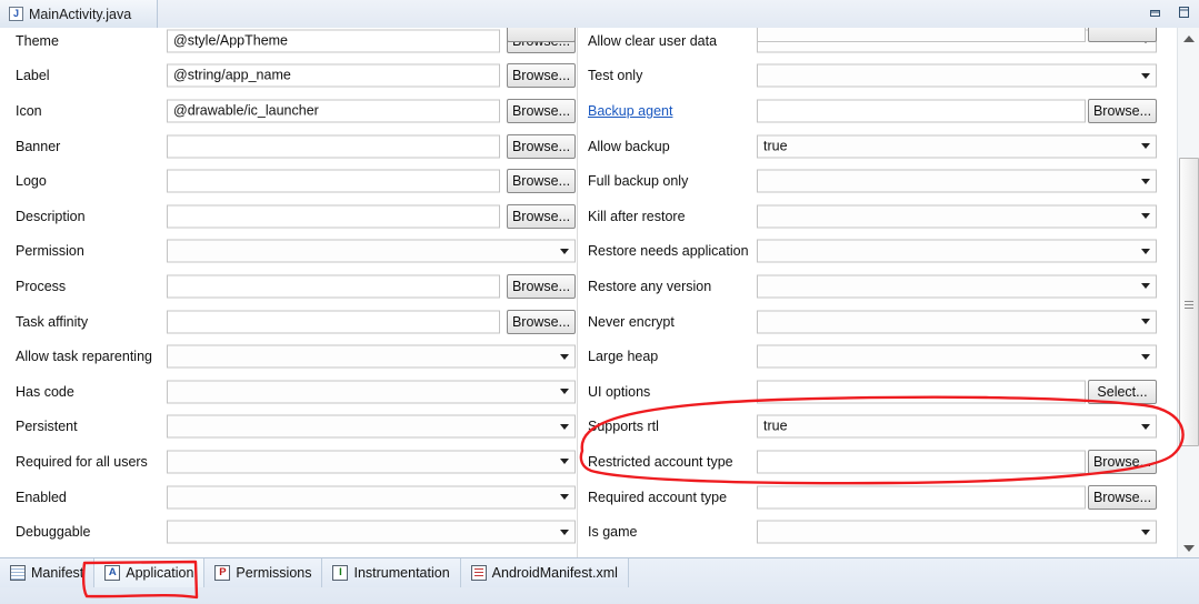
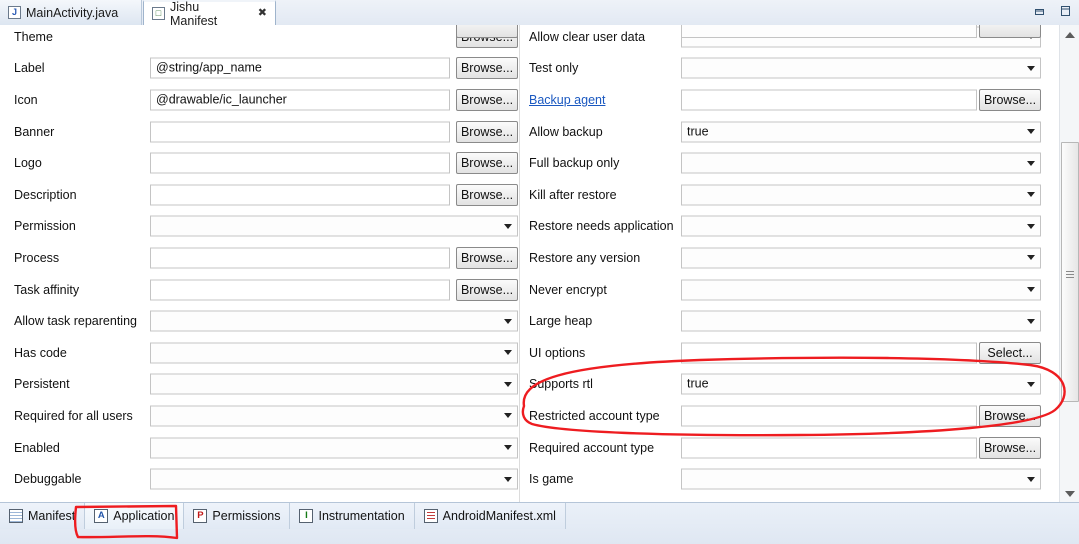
  J
  MainActivity.java
+ □
+ Jishu Manifest
+ ✖
  Theme
- @style/AppTheme
  Label
  @string/app_name
  Browse...
  Icon
  @drawable/ic_launcher
  Browse...
  Banner
  Browse...
  Logo
  Browse...
  Description
  Browse...
  Permission
  Process
  Browse...
  Task affinity
  Browse...
  Allow task reparenting
  Has code
  Persistent
  Required for all users
  Enabled
  Debuggable
  Allow clear user data
  Test only
  Backup agent
  Browse...
  Allow backup
  true
  Full backup only
  Kill after restore
  Restore needs application
  Restore any version
  Never encrypt
  Large heap
  UI options
  Select...
  Supports rtl
  true
  Restricted account type
  Browse...
  Required account type
  Browse...
  Is game
  Manifest
  A
  Application
  P
  Permissions
  I
  Instrumentation
  AndroidManifest.xml
